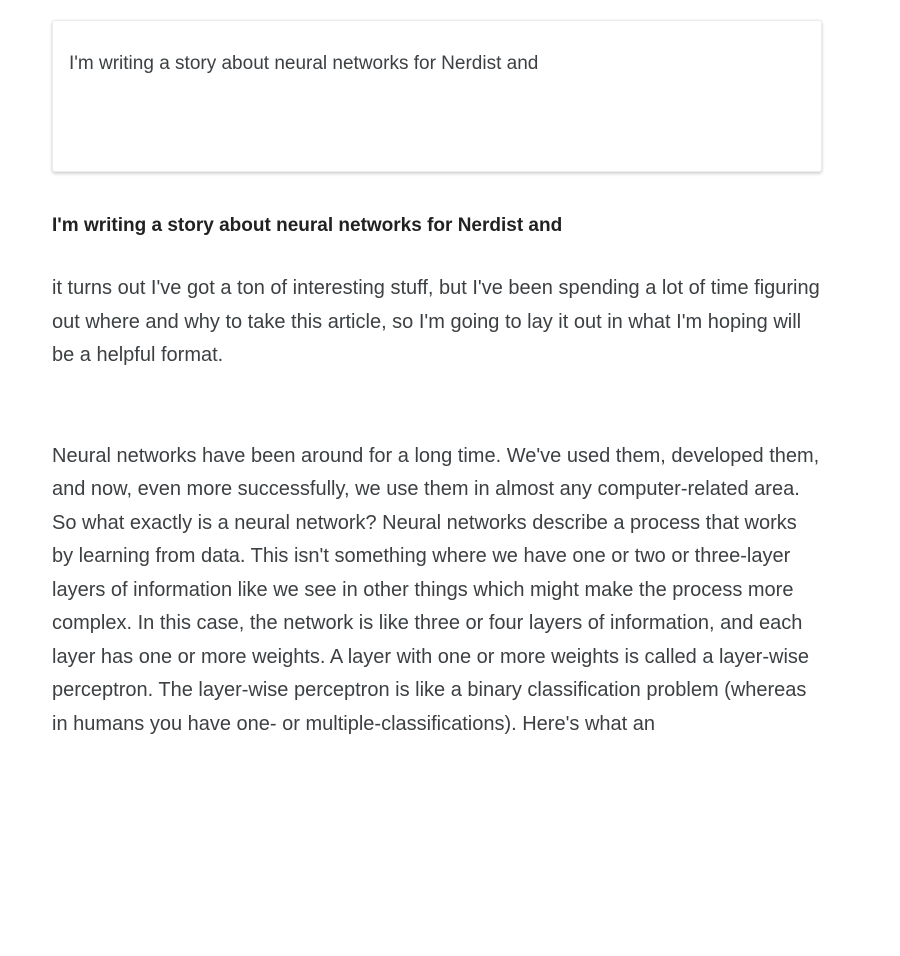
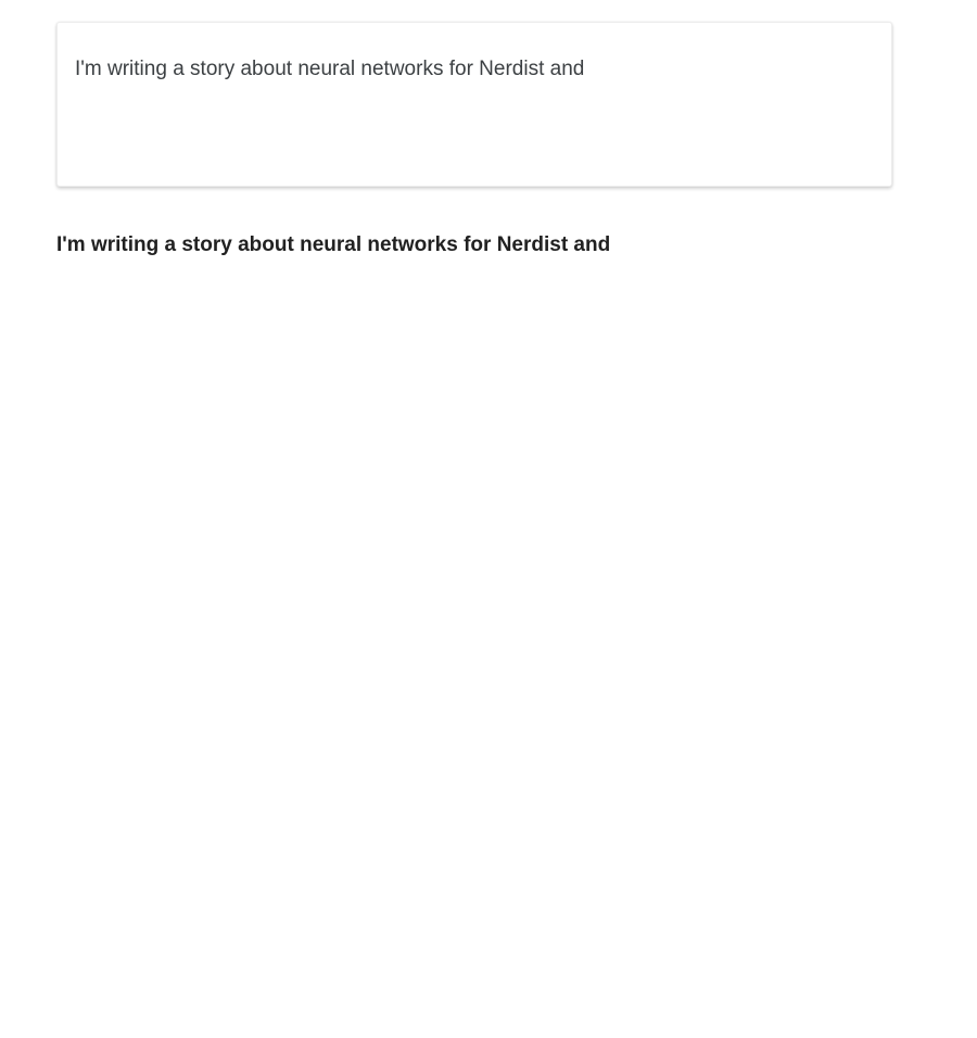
  I'm writing a story about neural networks for Nerdist and
  I'm writing a story about neural networks for Nerdist and
- it turns out I've got a ton of interesting stuff, but I've been spending a lot of time figuring out where and why to take this article, so I'm going to lay it out in what I'm hoping will be a helpful format.
- Neural networks have been around for a long time. We've used them, developed them, and now, even more successfully, we use them in almost any computer-related area. So what exactly is a neural network? Neural networks describe a process that works by learning from data. This isn't something where we have one or two or three-layer layers of information like we see in other things which might make the process more complex. In this case, the network is like three or four layers of information, and each layer has one or more weights. A layer with one or more weights is called a layer-wise perceptron. The layer-wise perceptron is like a binary classification problem (whereas in humans you have one- or multiple-classifications). Here's what an
